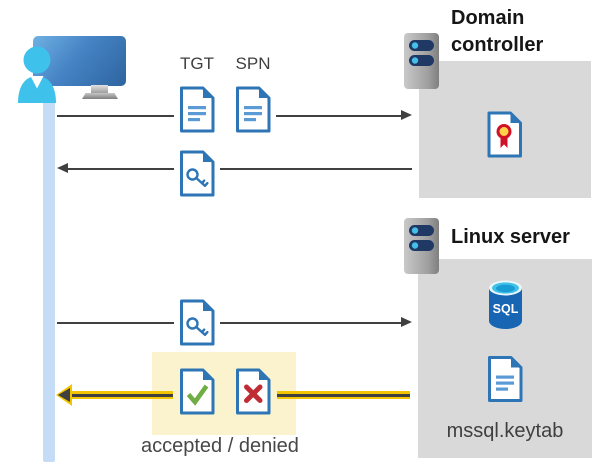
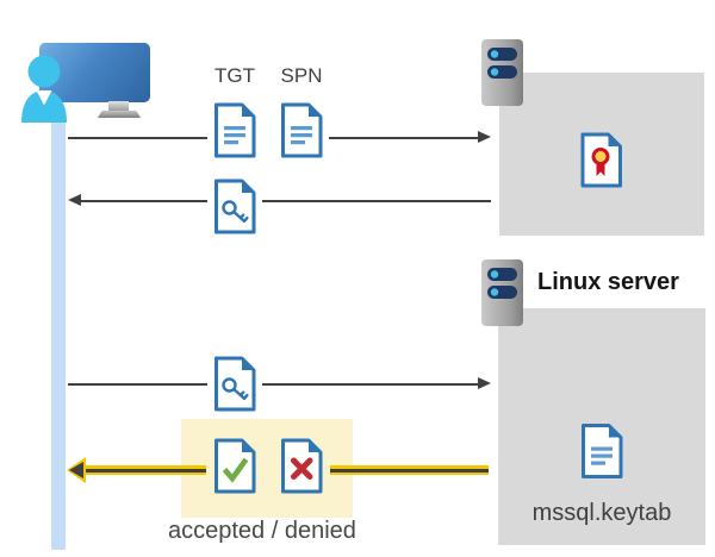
- SQL
- Domain controller
  Linux server
  TGT
  SPN
  mssql.keytab
  accepted / denied
